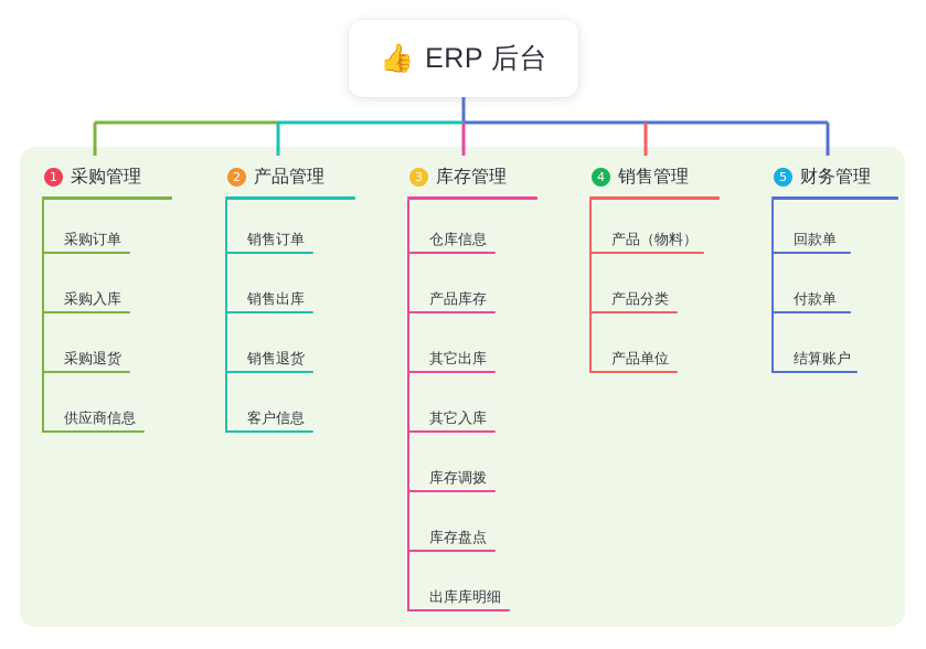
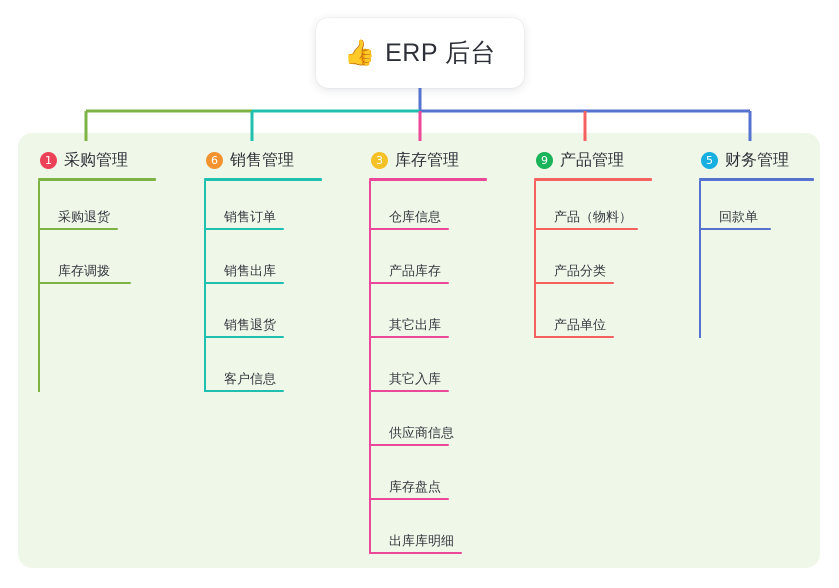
  👍
  ERP 后台
  1
  采购管理
- 采购订单
- 采购入库
  采购退货
- 供应商信息
+ 库存调拨
- 2
+ 6
- 产品管理
+ 销售管理
  销售订单
  销售出库
  销售退货
  客户信息
  3
  库存管理
  仓库信息
  产品库存
  其它出库
  其它入库
- 库存调拨
+ 供应商信息
  库存盘点
  出库库明细
- 4
+ 9
- 销售管理
+ 产品管理
  产品（物料）
  产品分类
  产品单位
  5
  财务管理
  回款单
- 付款单
- 结算账户
